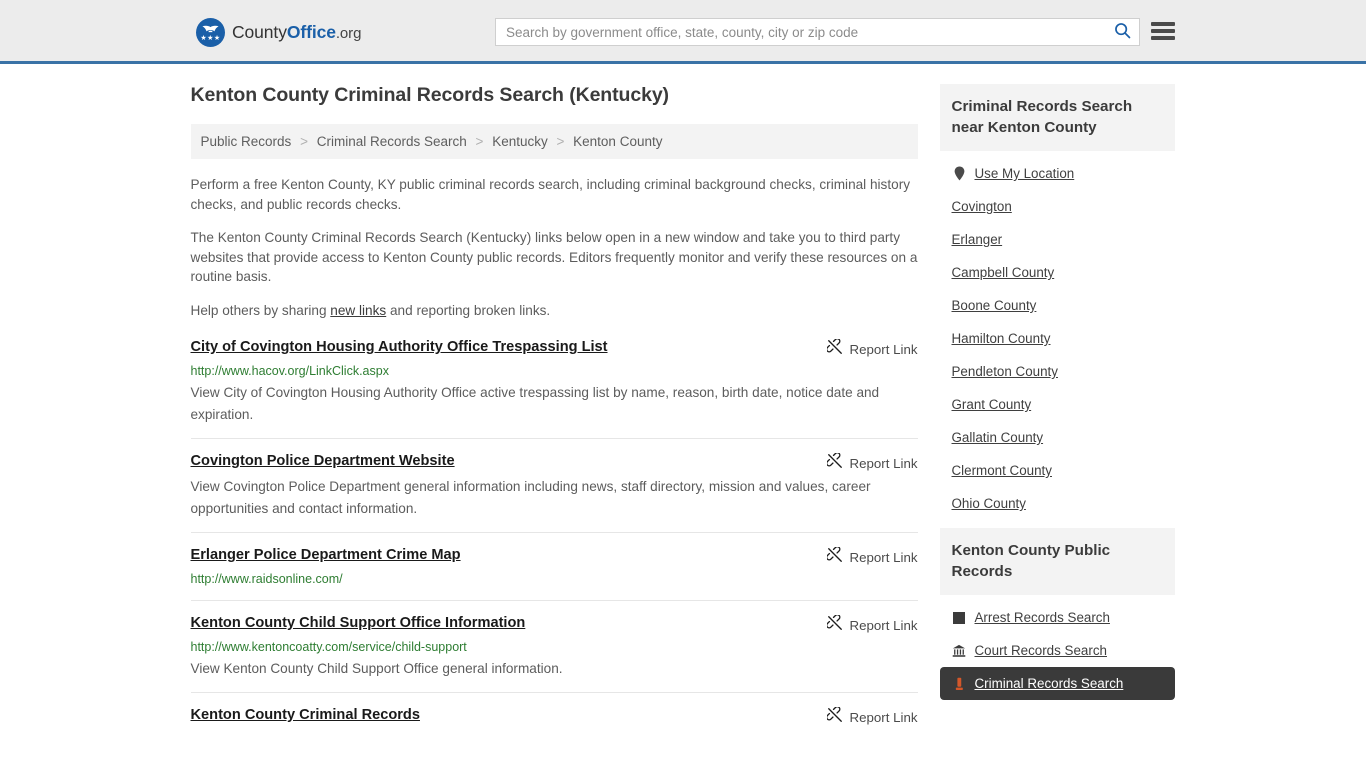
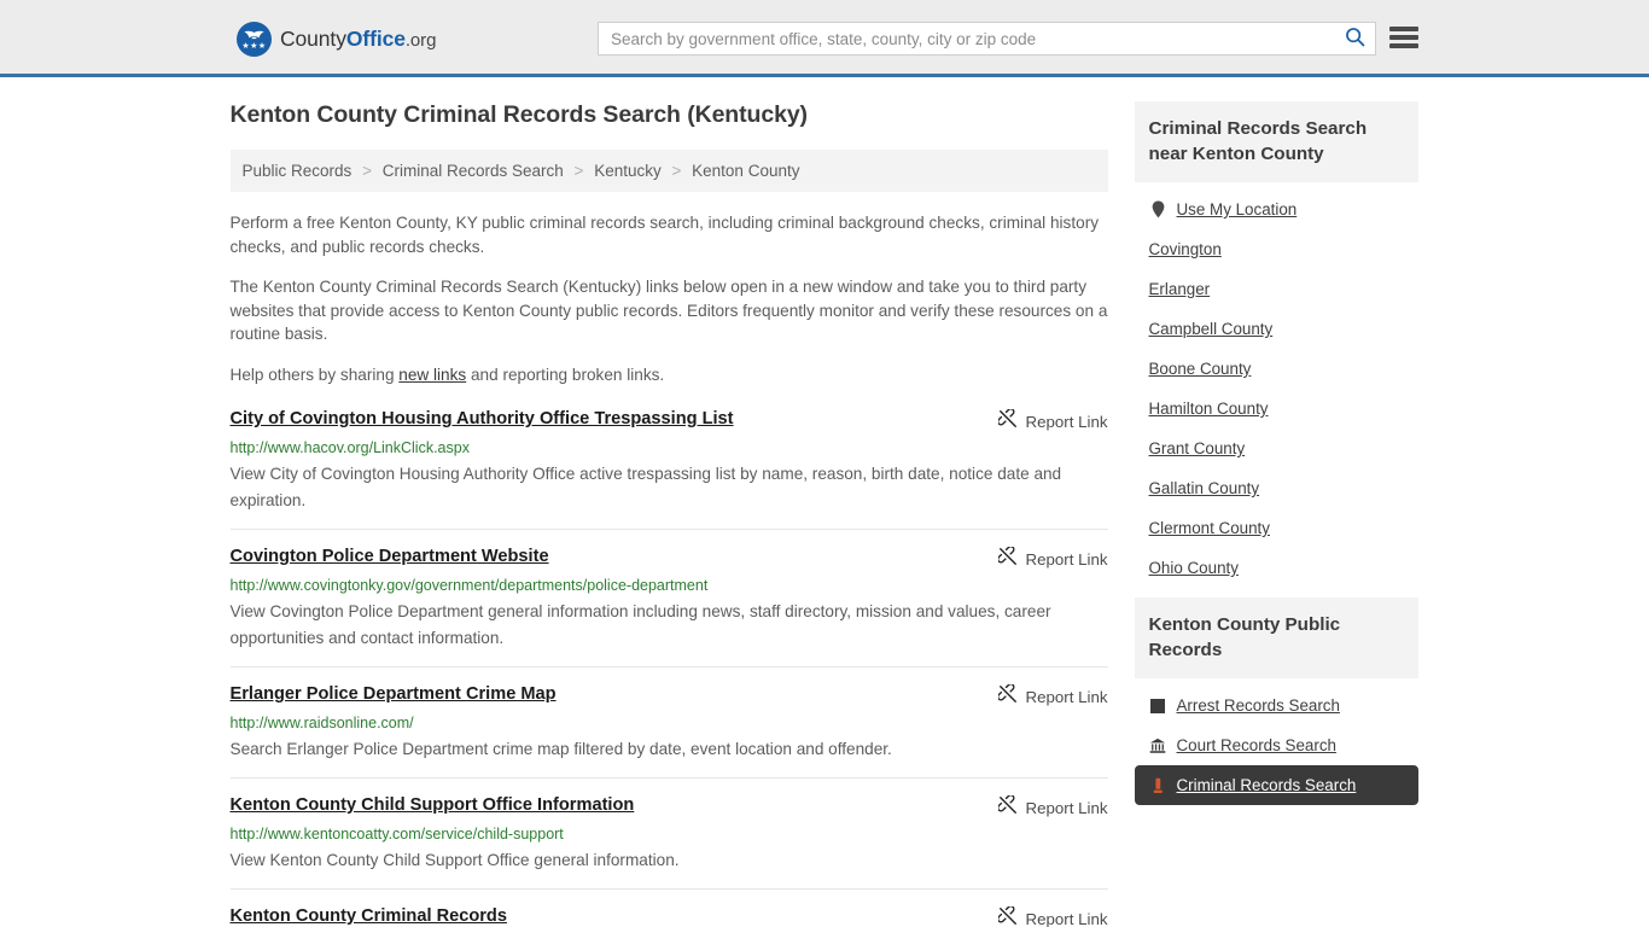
  CountyOffice.org
  Search by government office, state, county, city or zip code
  Kenton County Criminal Records Search (Kentucky)
  Public Records > Criminal Records Search > Kentucky > Kenton County
  Perform a free Kenton County, KY public criminal records search, including criminal background checks, criminal history checks, and public records checks.
  The Kenton County Criminal Records Search (Kentucky) links below open in a new window and take you to third party websites that provide access to Kenton County public records. Editors frequently monitor and verify these resources on a routine basis.
  Help others by sharing new links and reporting broken links.
  City of Covington Housing Authority Office Trespassing List
  Report Link
  http://www.hacov.org/LinkClick.aspx
  View City of Covington Housing Authority Office active trespassing list by name, reason, birth date, notice date and expiration.
  Covington Police Department Website
  Report Link
+ http://www.covingtonky.gov/government/departments/police-department
  View Covington Police Department general information including news, staff directory, mission and values, career opportunities and contact information.
  Erlanger Police Department Crime Map
  Report Link
  http://www.raidsonline.com/
+ Search Erlanger Police Department crime map filtered by date, event location and offender.
  Kenton County Child Support Office Information
  Report Link
  http://www.kentoncoatty.com/service/child-support
  View Kenton County Child Support Office general information.
  Kenton County Criminal Records
  Report Link
  Criminal Records Search near Kenton County
  Use My Location
  Covington
  Erlanger
  Campbell County
  Boone County
  Hamilton County
- Pendleton County
  Grant County
  Gallatin County
  Clermont County
  Ohio County
  Kenton County Public Records
  Arrest Records Search
  Court Records Search
  Criminal Records Search
